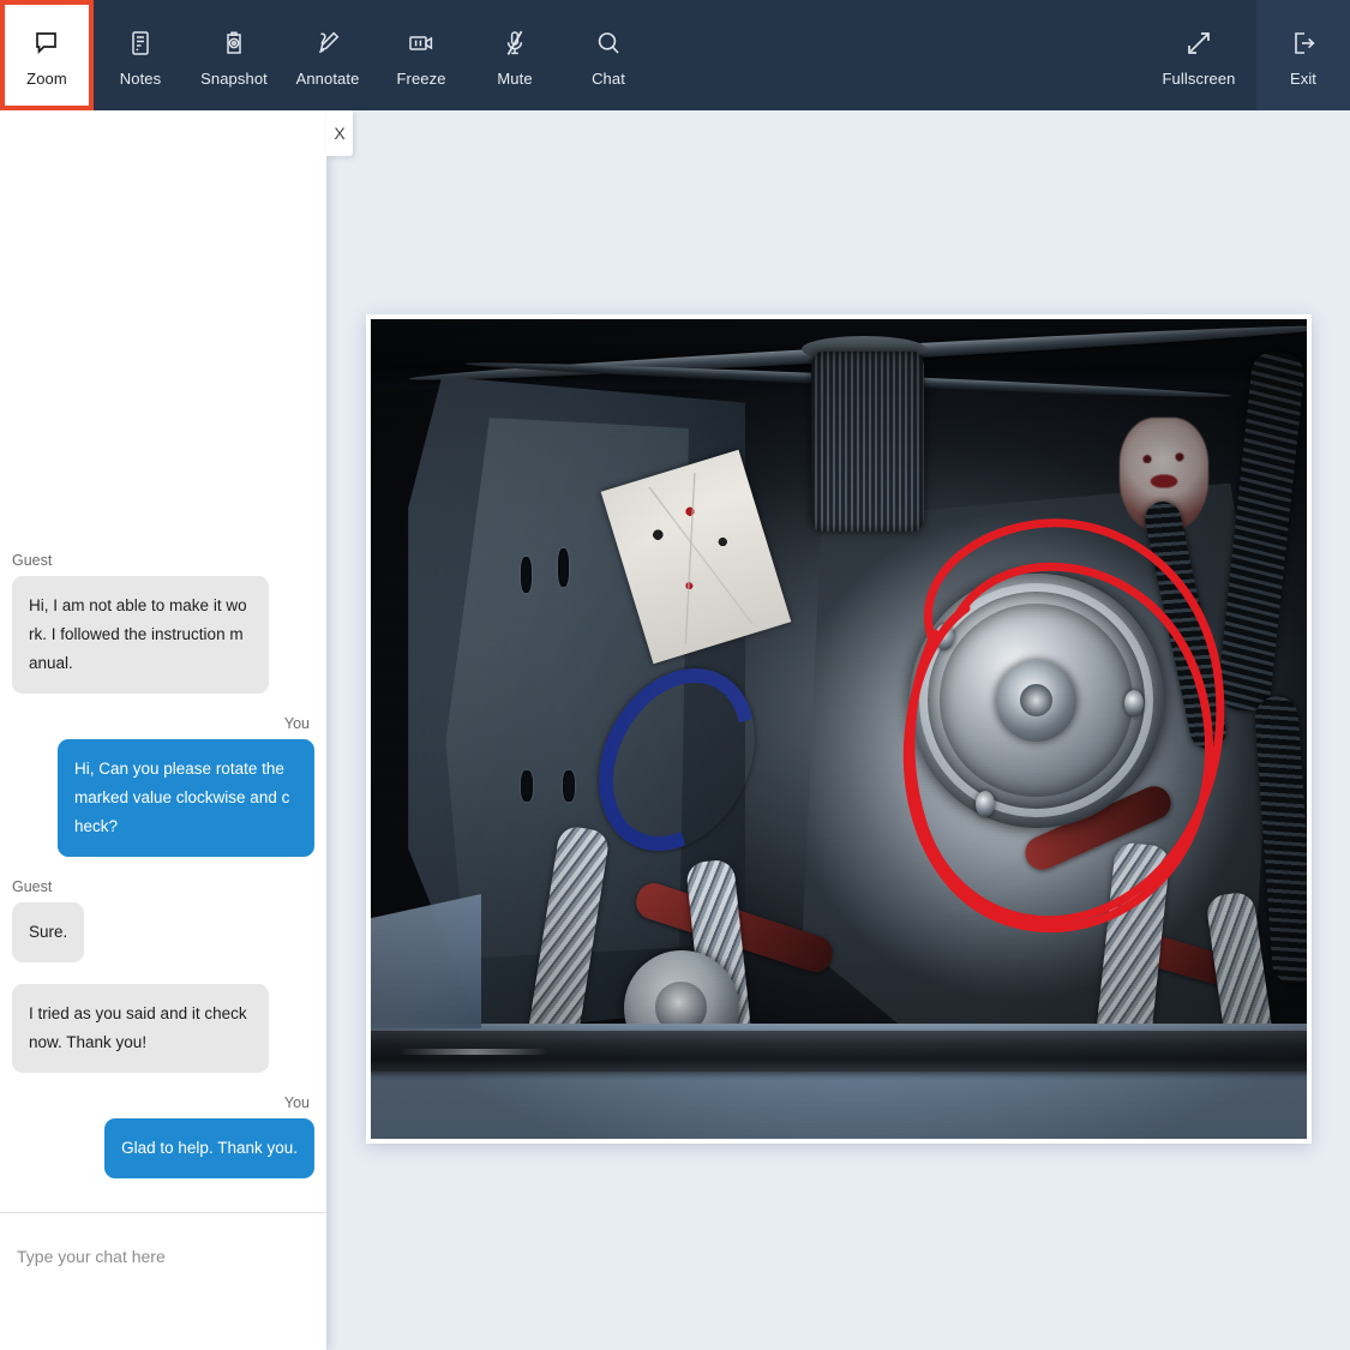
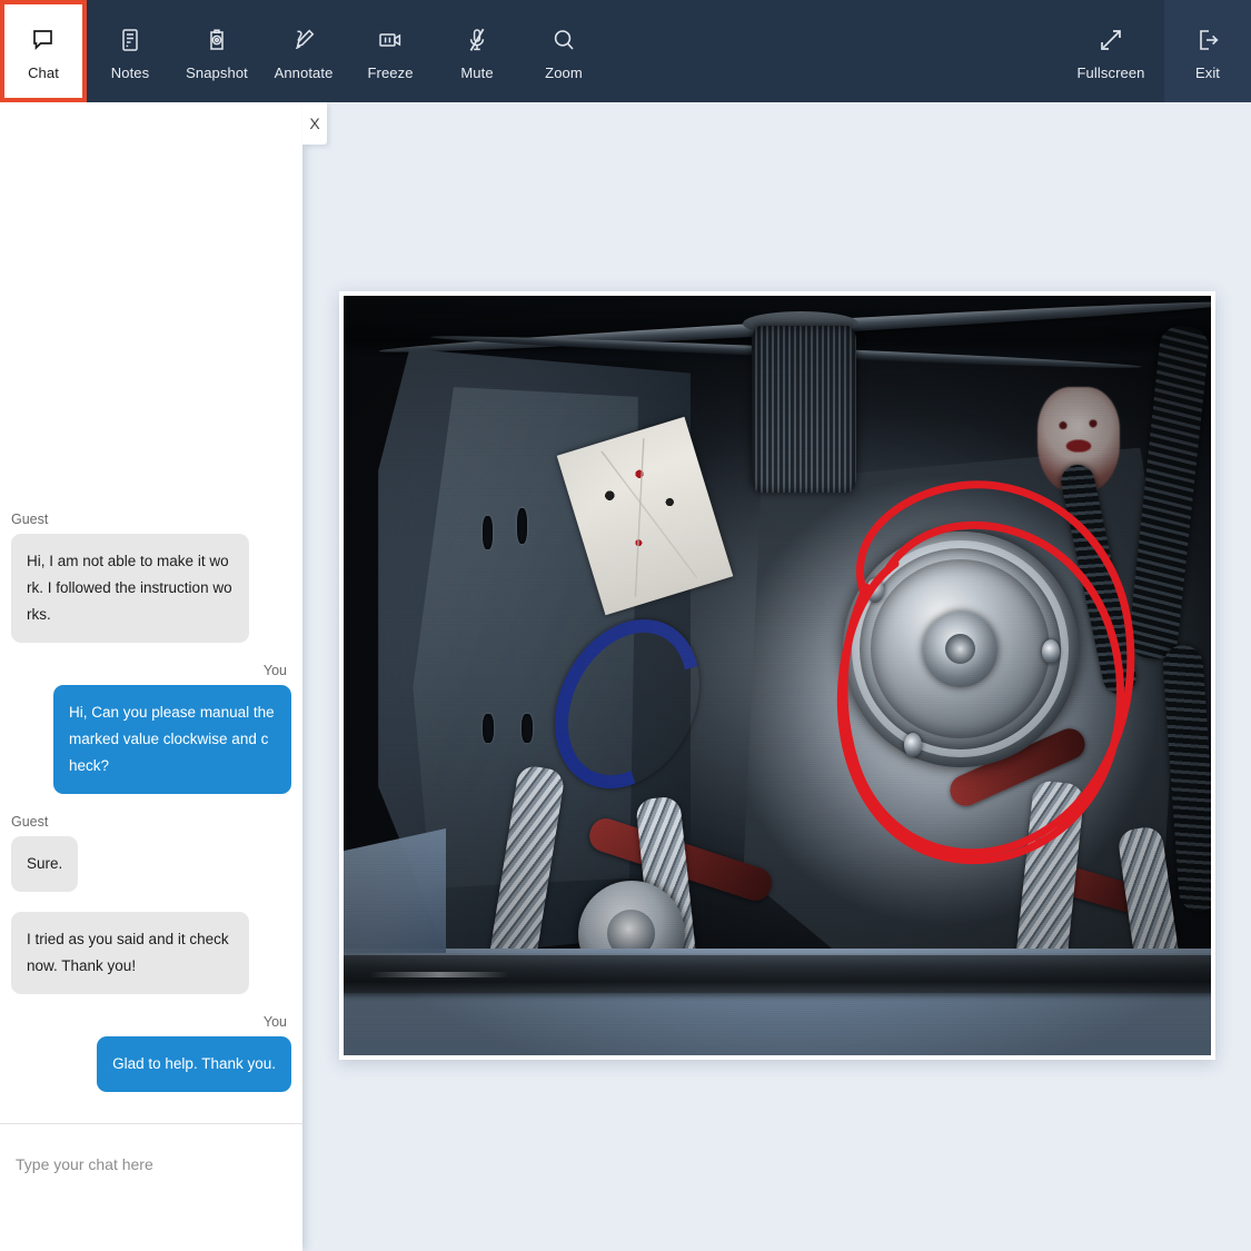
- Zoom
+ Chat
  Notes
  Snapshot
  Annotate
  Freeze
  Mute
- Chat
+ Zoom
  Fullscreen
  Exit
  X
  Guest
- Hi, I am not able to make it work. I followed the instruction manual.
+ Hi, I am not able to make it work. I followed the instruction works.
  You
- Hi, Can you please rotate the marked value clockwise and check?
+ Hi, Can you please manual the marked value clockwise and check?
  Guest
  Sure.
  I tried as you said and it check now. Thank you!
  You
  Glad to help. Thank you.
  Type your chat here
